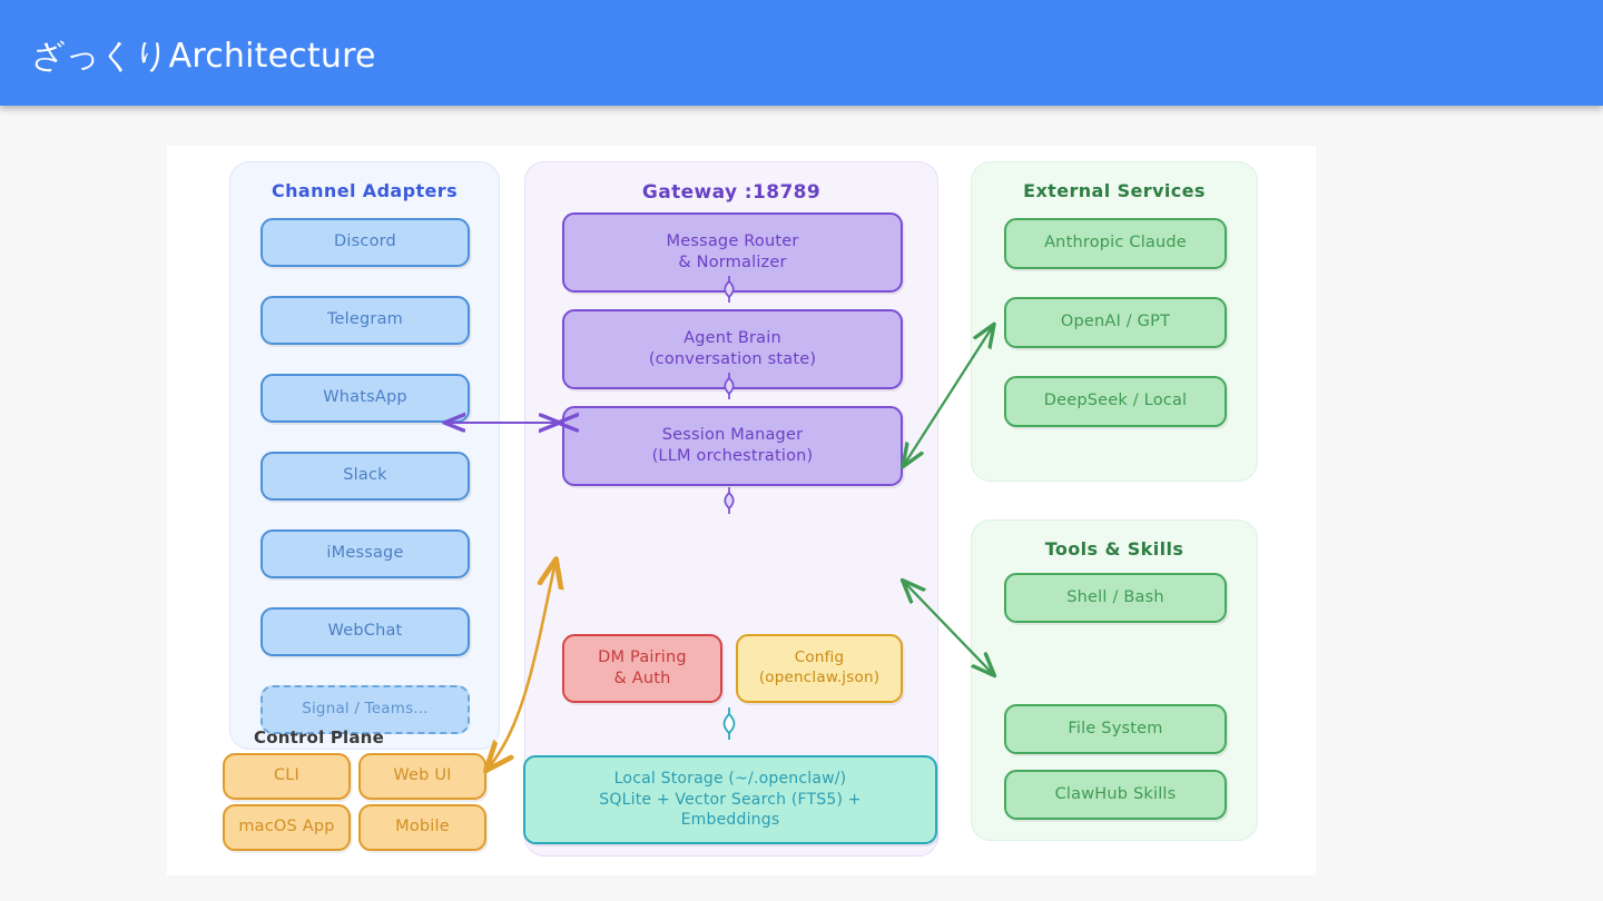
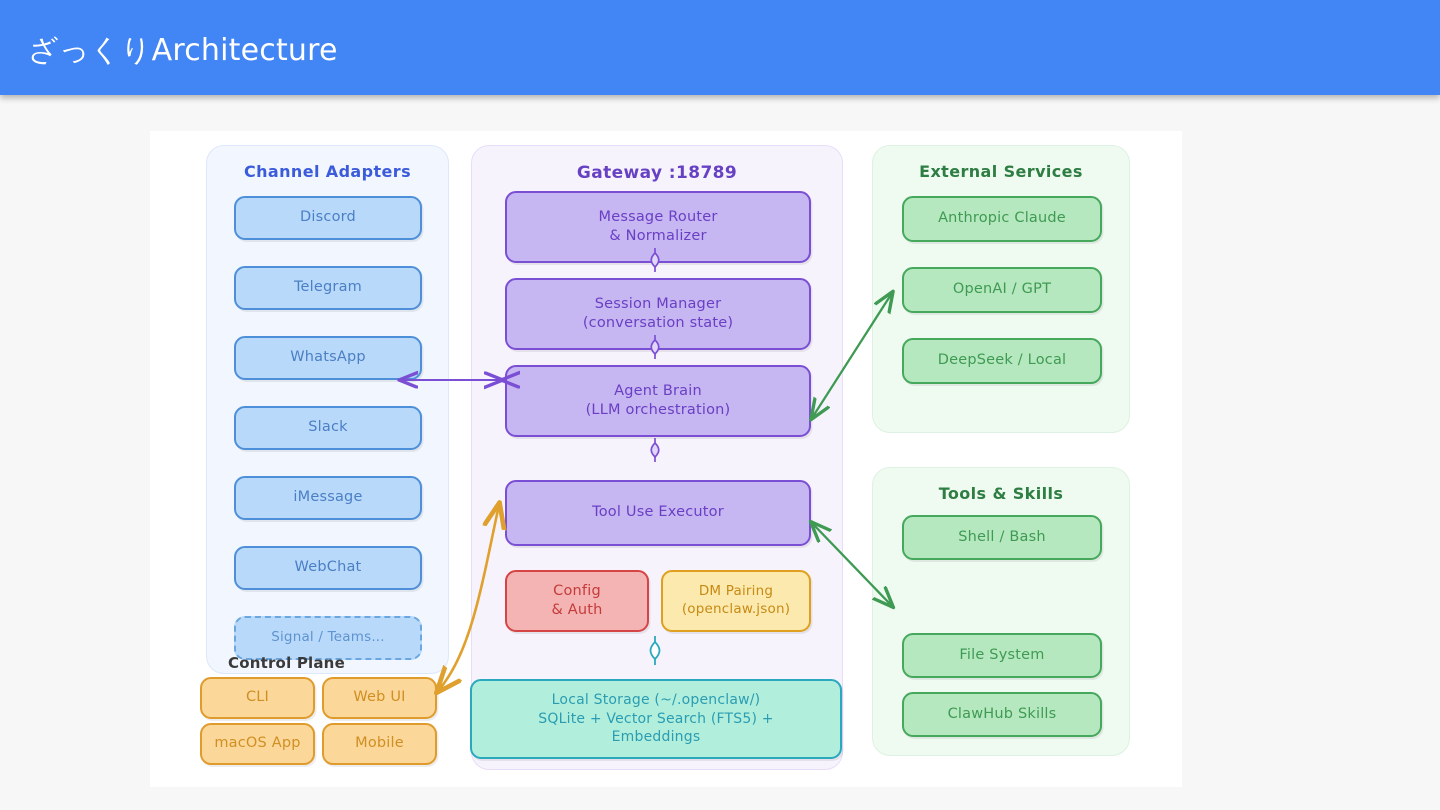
  ざっくりArchitecture
  Channel Adapters
  Discord
  Telegram
  WhatsApp
  Slack
  iMessage
  WebChat
  Signal / Teams...
  Gateway :18789
  Message Router
  & Normalizer
- Agent Brain
+ Session Manager
  (conversation state)
- Session Manager
+ Agent Brain
  (LLM orchestration)
+ Tool Use Executor
- DM Pairing
+ Config
  & Auth
- Config
+ DM Pairing
  (openclaw.json)
  Local Storage (~/.openclaw/)
  SQLite + Vector Search (FTS5) +
  Embeddings
  External Services
  Anthropic Claude
  OpenAI / GPT
  DeepSeek / Local
  Tools & Skills
  Shell / Bash
  File System
  ClawHub Skills
  Control Plane
  CLI
  Web UI
  macOS App
  Mobile
